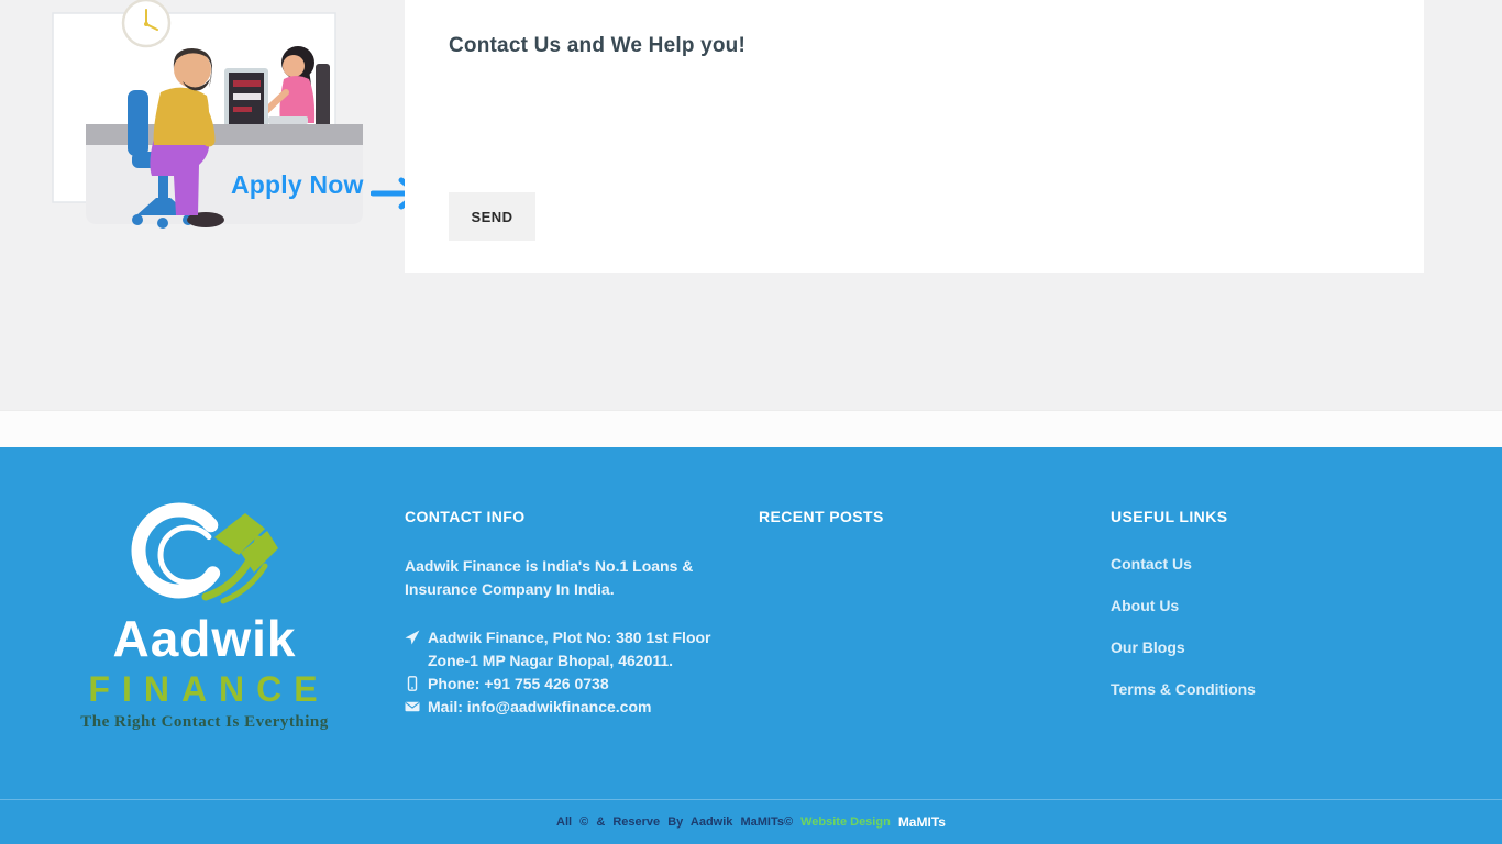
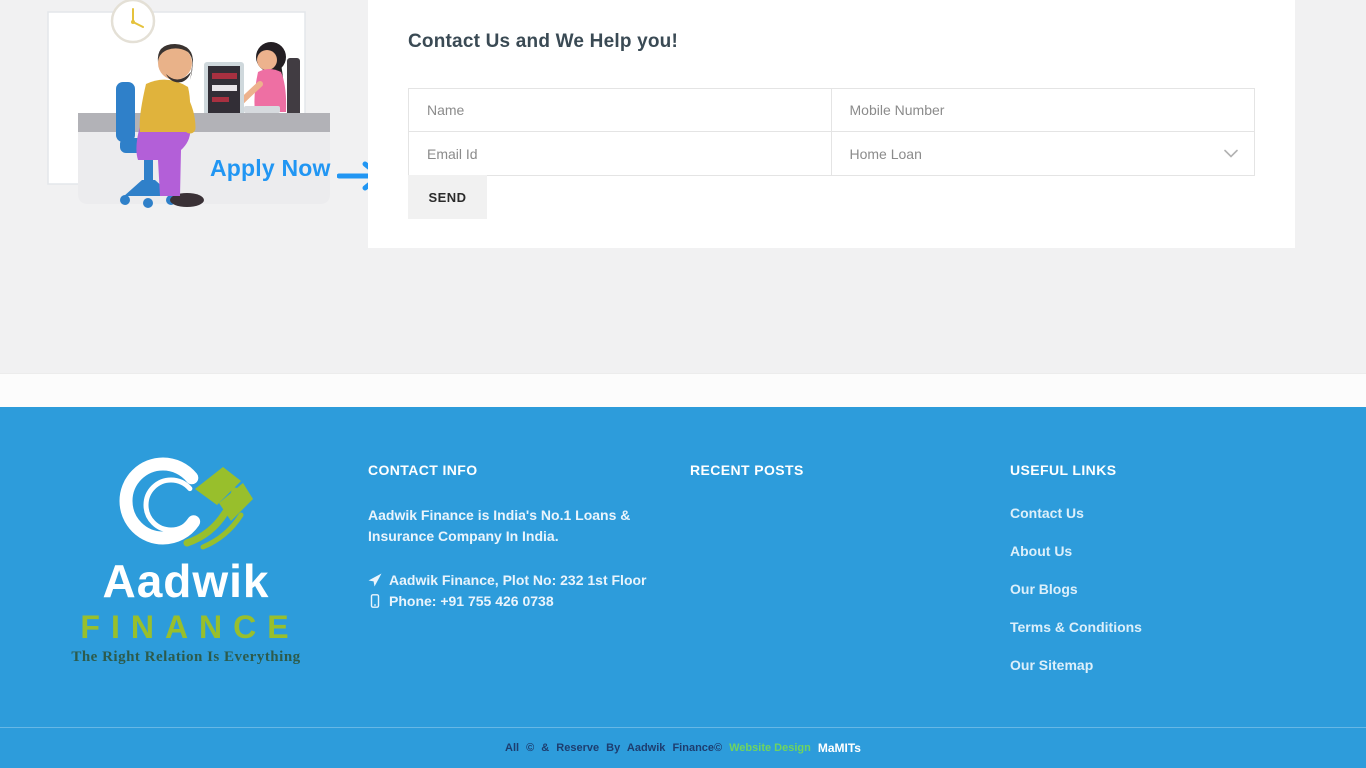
  Apply Now
  Contact Us and We Help you!
+ Name
+ Mobile Number
+ Email Id
+ Home Loan
  SEND
  Aadwik
  FINANCE
- The Right Contact Is Everything
+ The Right Relation Is Everything
  CONTACT INFO
  Aadwik Finance is India's No.1 Loans & Insurance Company In India.
- Aadwik Finance, Plot No: 380 1st Floor
+ Aadwik Finance, Plot No: 232 1st Floor
- Zone-1 MP Nagar Bhopal, 462011.
  Phone: +91 755 426 0738
- Mail: info@aadwikfinance.com
  RECENT POSTS
  USEFUL LINKS
  Contact Us
  About Us
  Our Blogs
  Terms & Conditions
+ Our Sitemap
- All © & Reserve By Aadwik MaMITs©
+ All © & Reserve By Aadwik Finance©
  Website Design
  MaMITs
